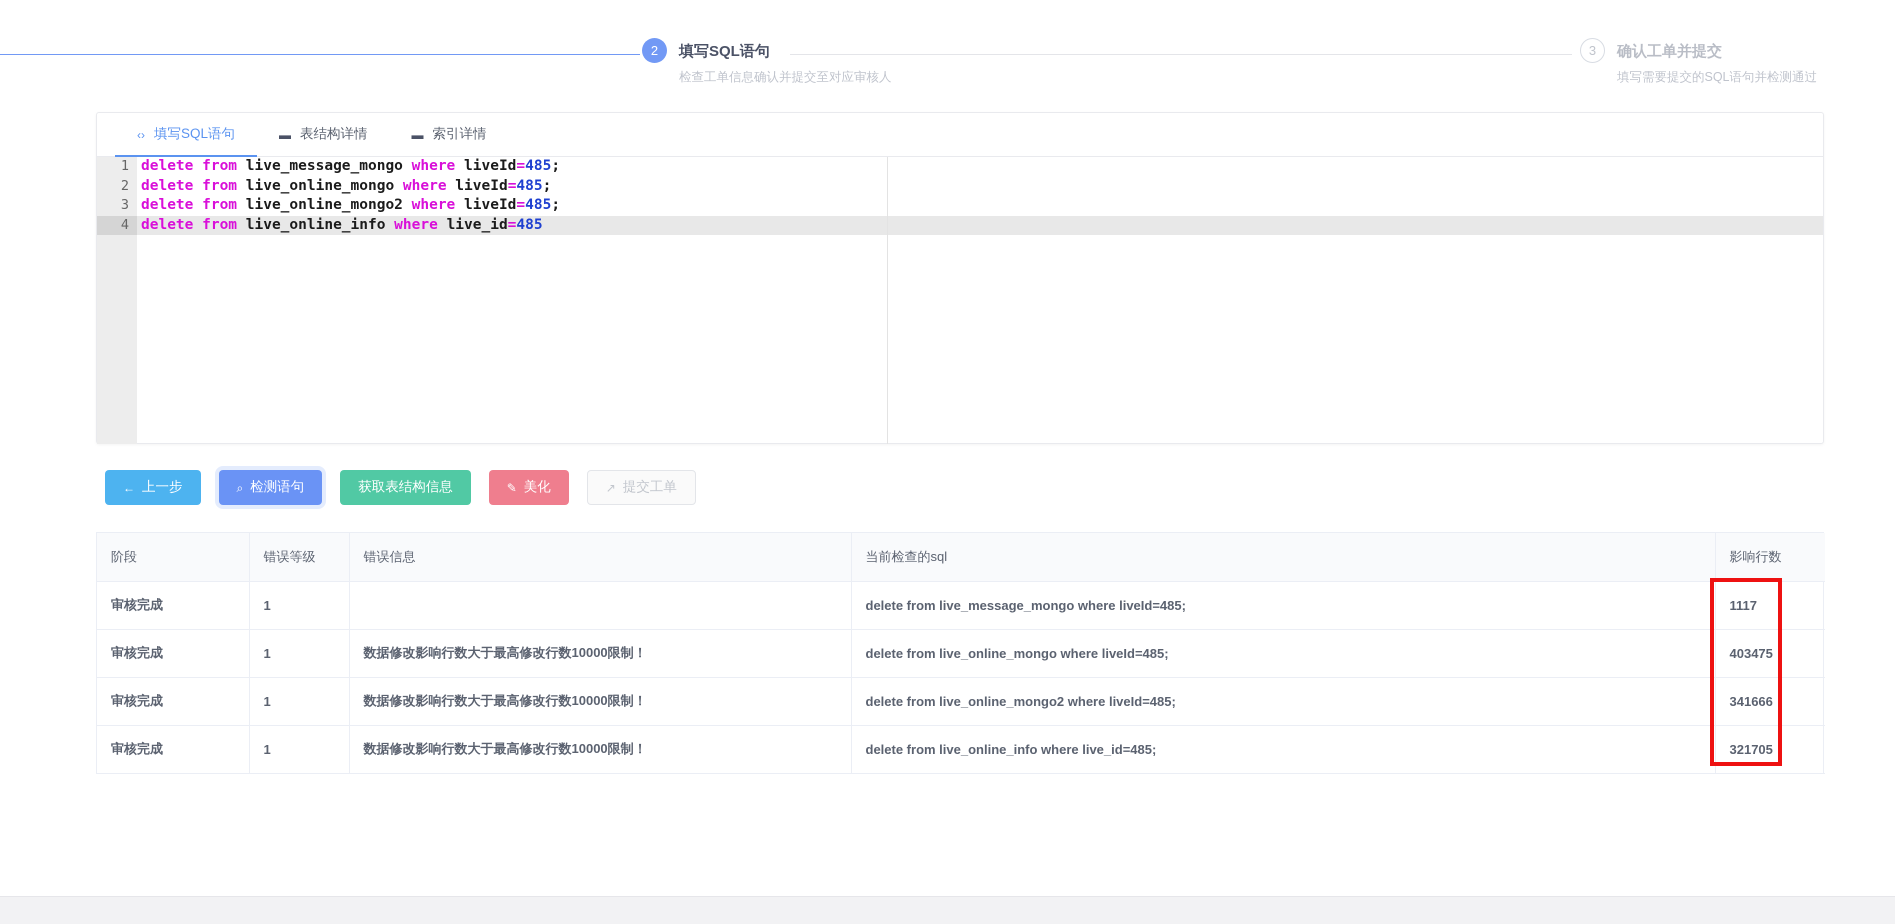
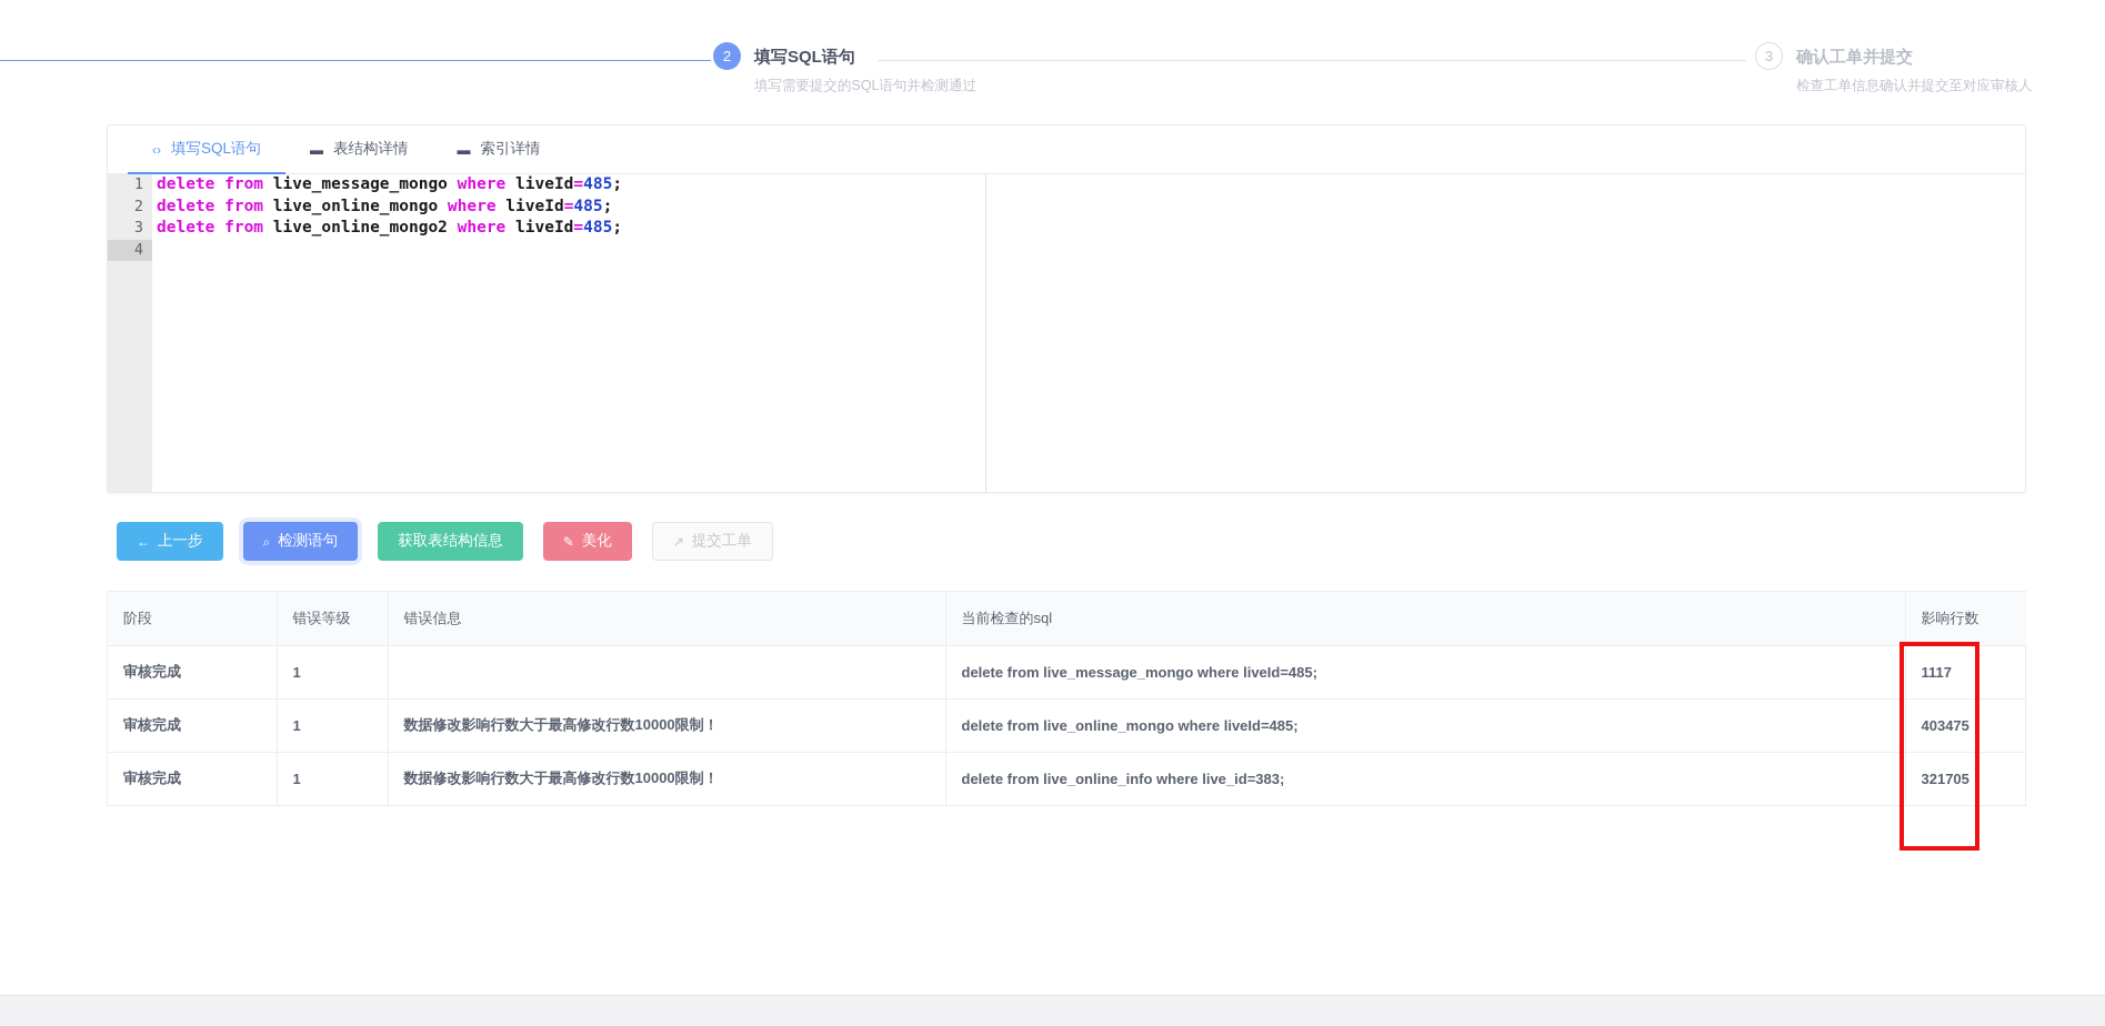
  2
  填写SQL语句
- 检查工单信息确认并提交至对应审核人
+ 填写需要提交的SQL语句并检测通过
  3
  确认工单并提交
- 填写需要提交的SQL语句并检测通过
+ 检查工单信息确认并提交至对应审核人
  ‹›
  填写SQL语句
  ▬
  表结构详情
  ▬
  索引详情
  1
  2
  3
  4
  delete from live_message_mongo where liveId=485;
  delete from live_online_mongo where liveId=485;
  delete from live_online_mongo2 where liveId=485;
- delete from live_online_info where live_id=485
  ←
  上一步
  ⌕
  检测语句
  获取表结构信息
  ✎
  美化
  ↗
  提交工单
  阶段	错误等级	错误信息	当前检查的sql	影响行数
  审核完成	1		delete from live_message_mongo where liveId=485;	1117
  审核完成	1	数据修改影响行数大于最高修改行数10000限制！	delete from live_online_mongo where liveId=485;	403475
- 审核完成	1	数据修改影响行数大于最高修改行数10000限制！	delete from live_online_mongo2 where liveId=485;	341666
- 审核完成	1	数据修改影响行数大于最高修改行数10000限制！	delete from live_online_info where live_id=485;	321705
+ 审核完成	1	数据修改影响行数大于最高修改行数10000限制！	delete from live_online_info where live_id=383;	321705
